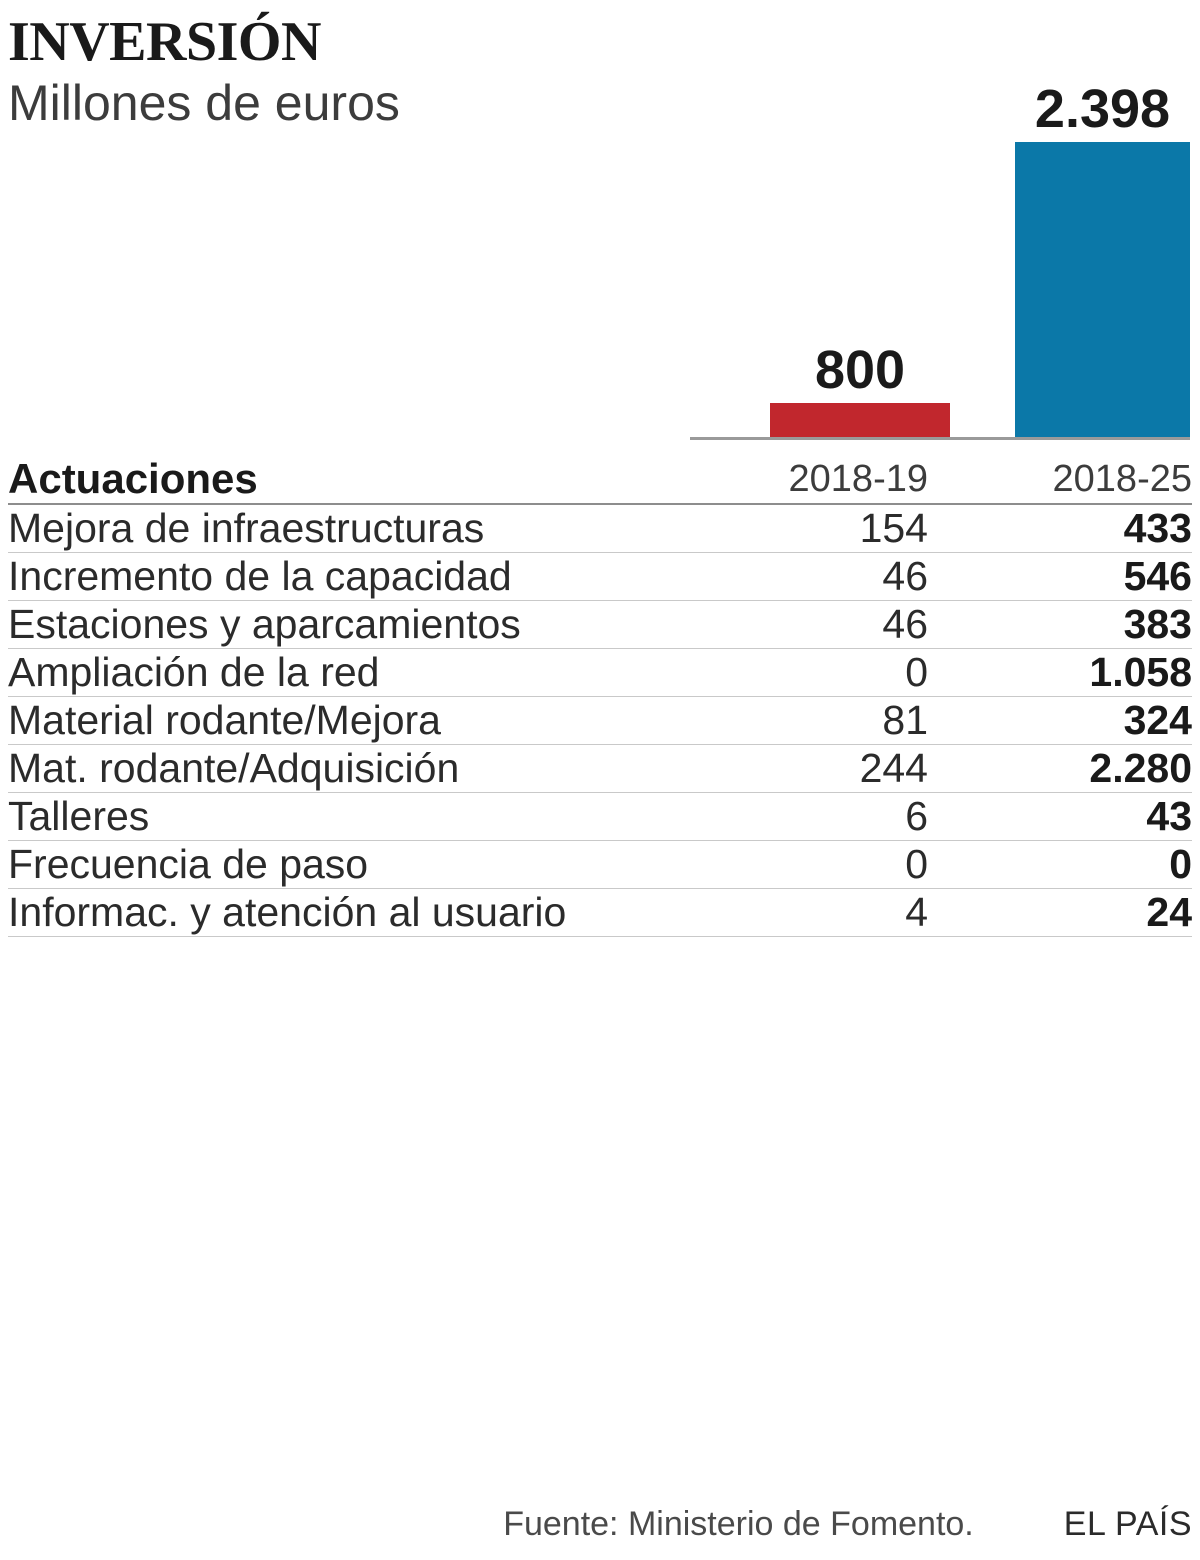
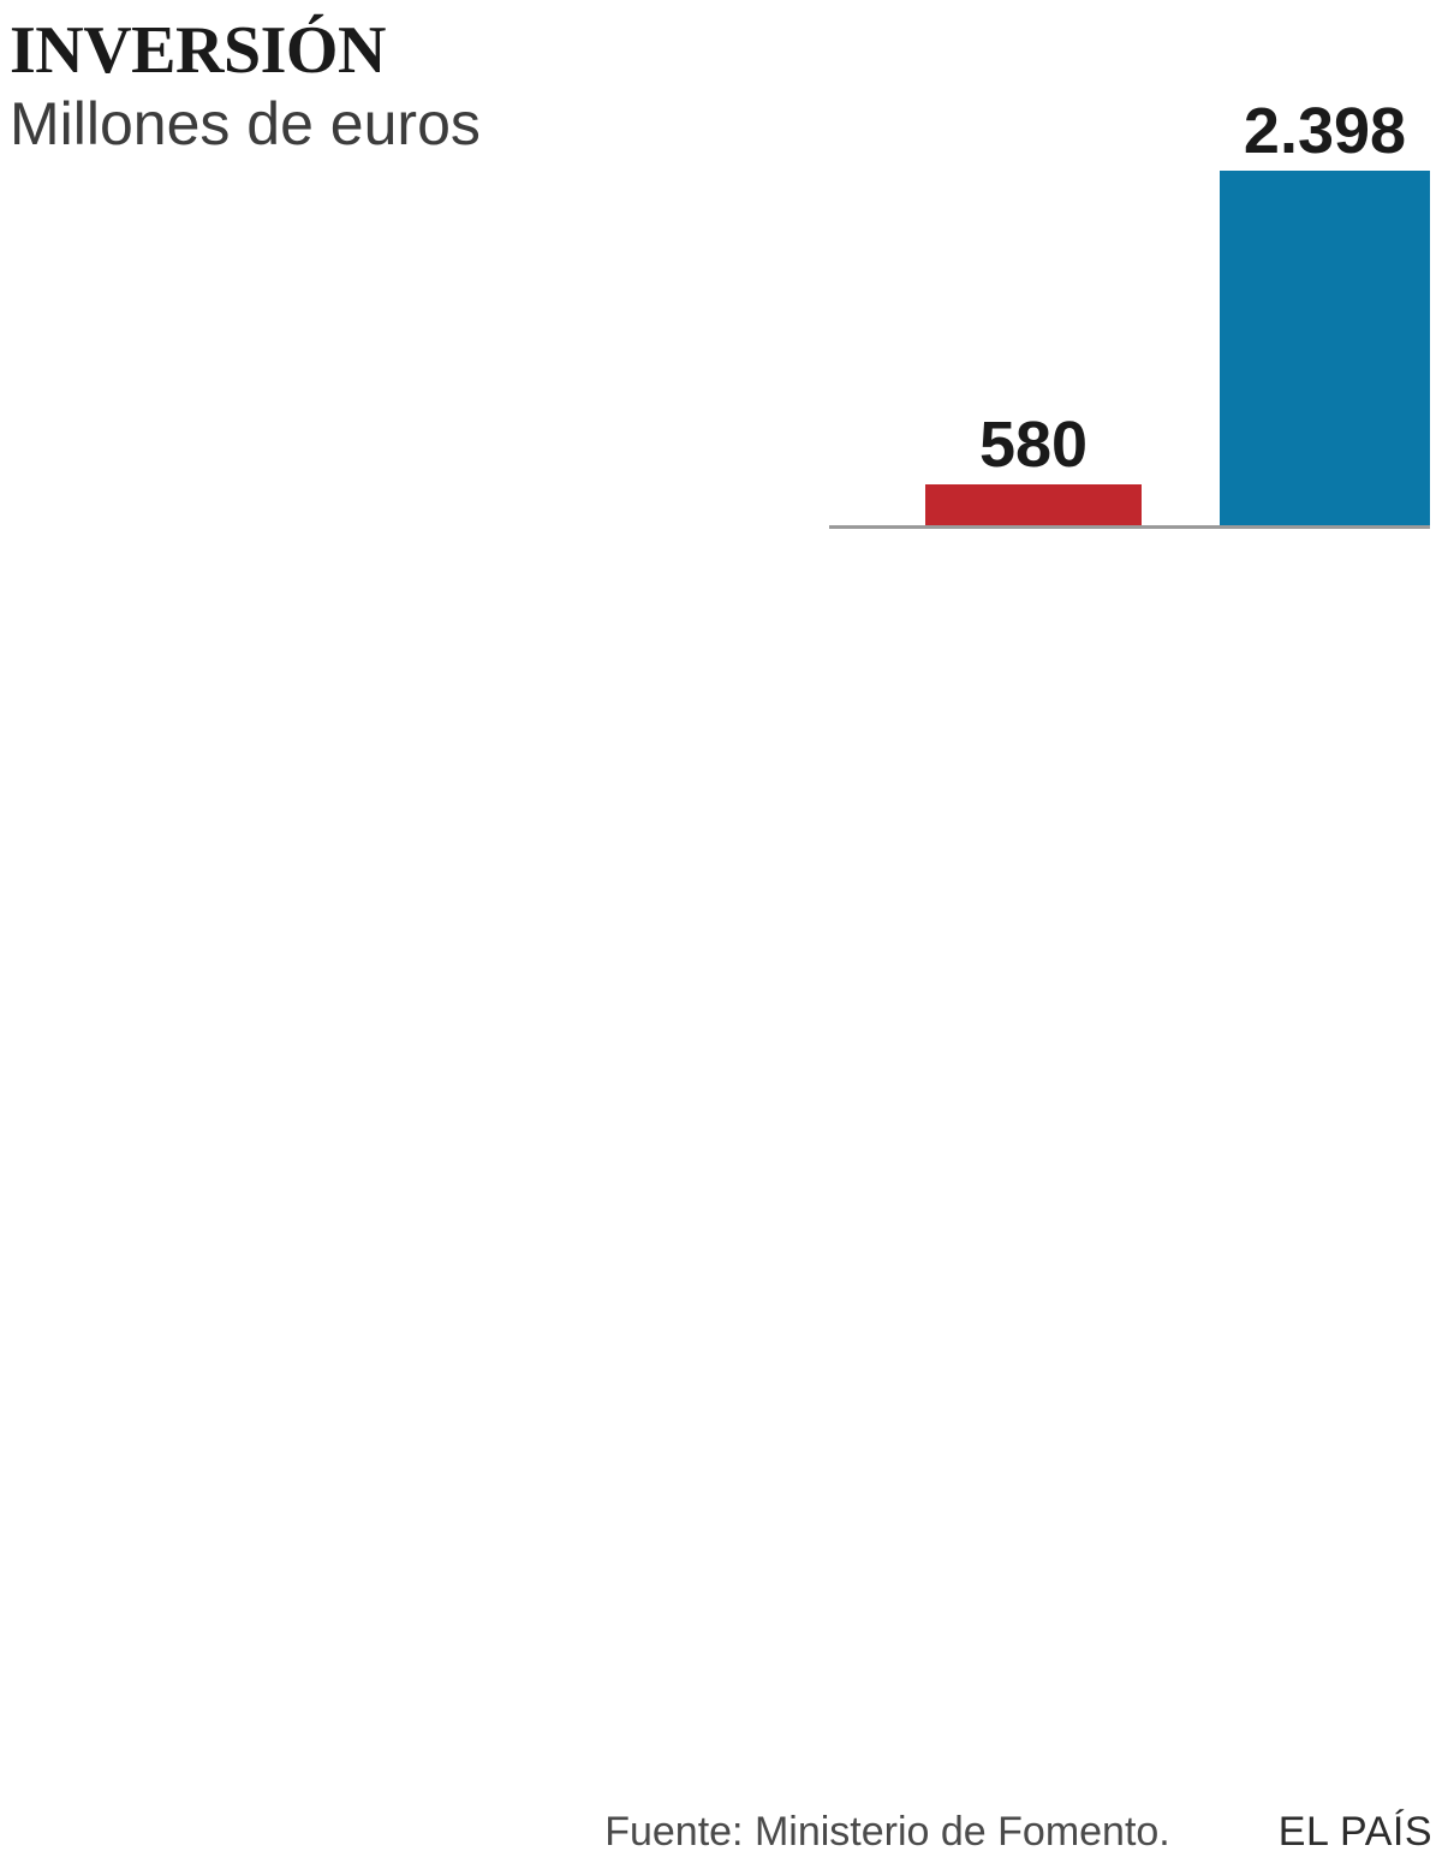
  INVERSIÓN
  Millones de euros
- 800
+ 580
  2.398
- Actuaciones	2018-19	2018-25
- Mejora de infraestructuras	154	433
- Incremento de la capacidad	46	546
- Estaciones y aparcamientos	46	383
- Ampliación de la red	0	1.058
- Material rodante/Mejora	81	324
- Mat. rodante/Adquisición	244	2.280
- Talleres	6	43
- Frecuencia de paso	0	0
- Informac. y atención al usuario	4	24
  Fuente: Ministerio de Fomento.
  EL PAÍS
